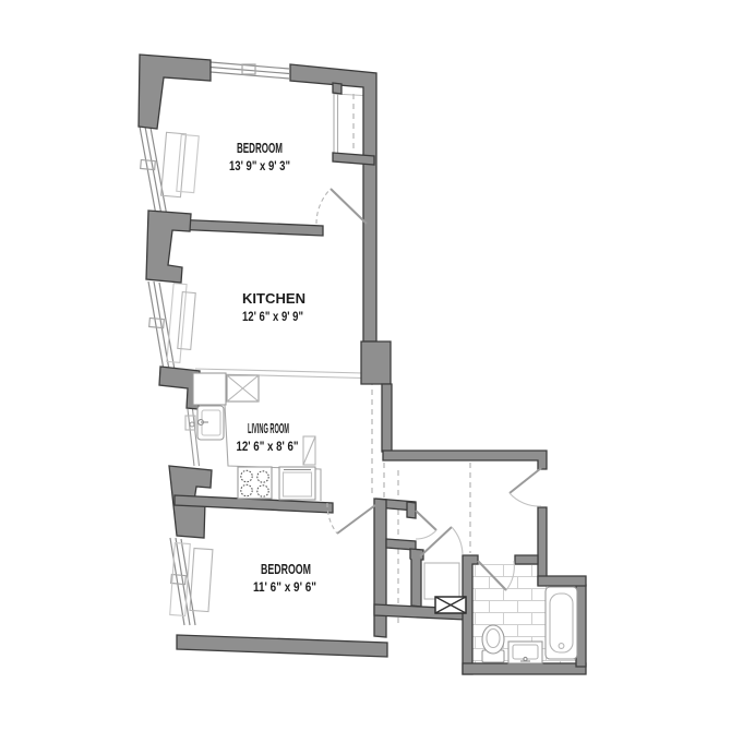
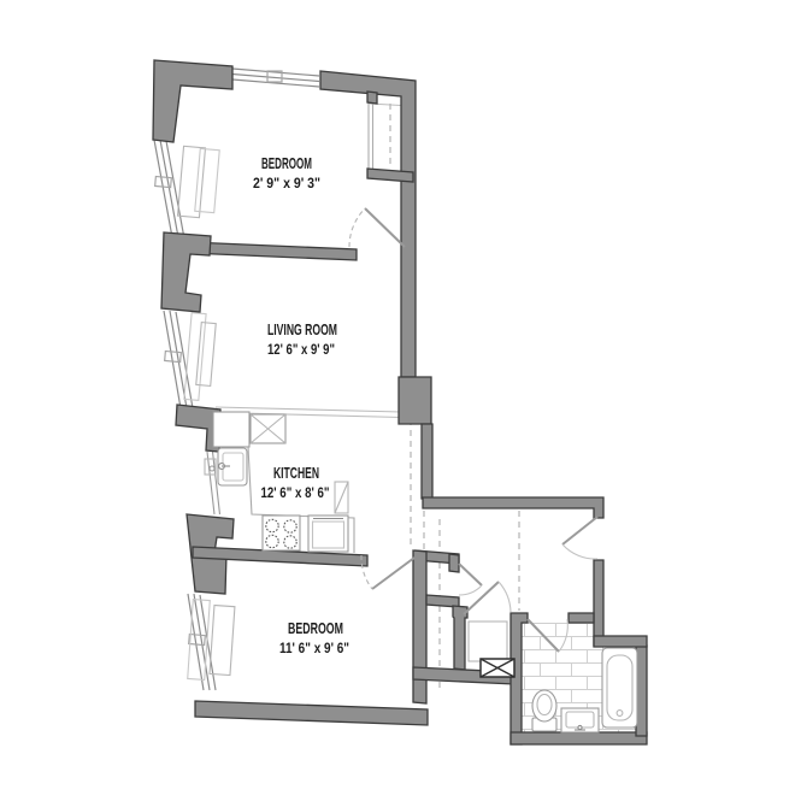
  BEDROOM
- 13' 9" x 9' 3"
+ 2' 9" x 9' 3"
- KITCHEN
+ LIVING ROOM
  12' 6" x 9' 9"
- LIVING ROOM
+ KITCHEN
  12' 6" x 8' 6"
  BEDROOM
  11' 6" x 9' 6"
